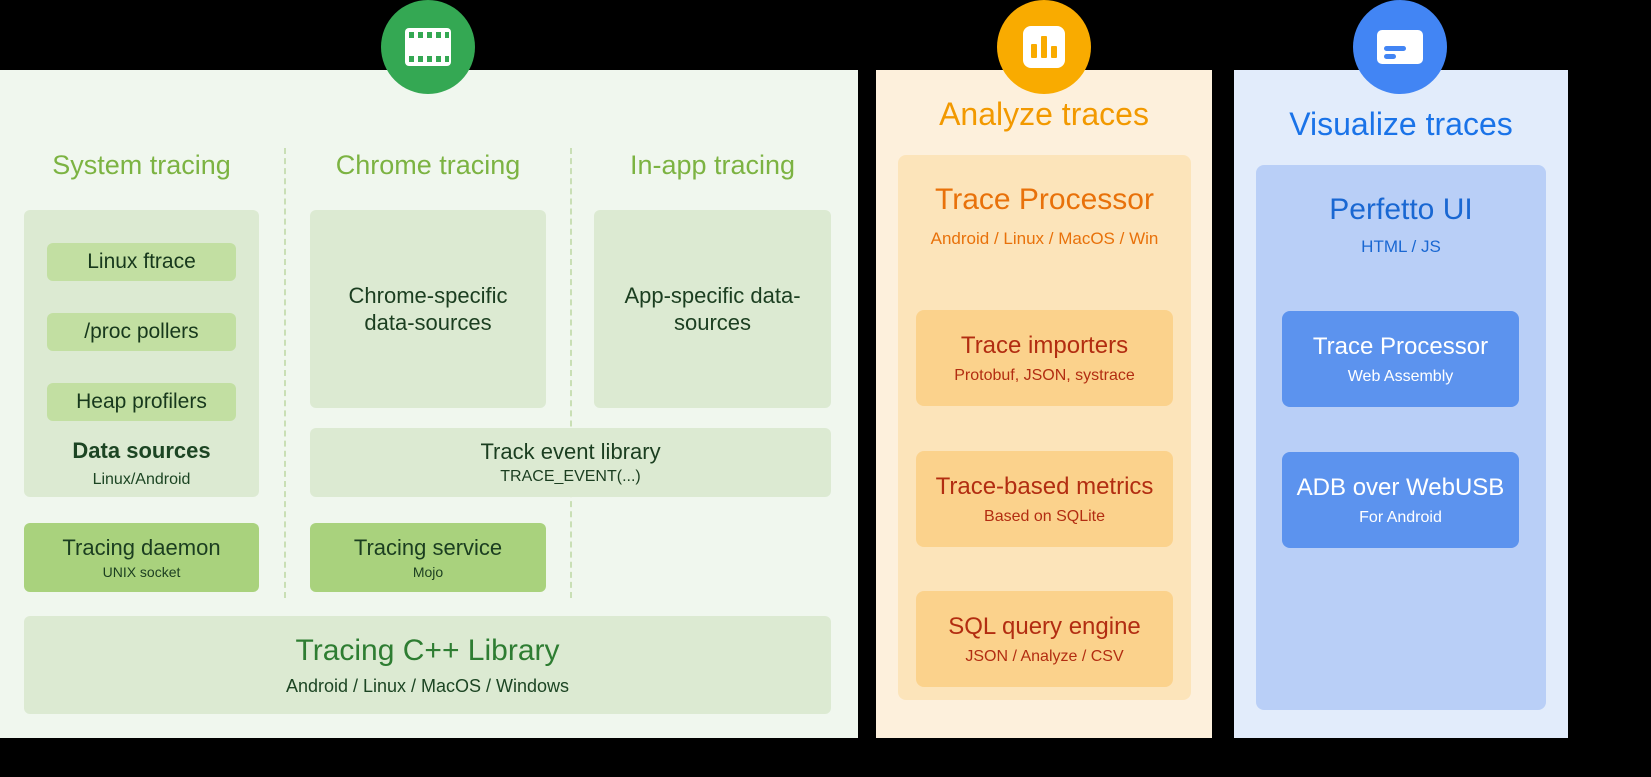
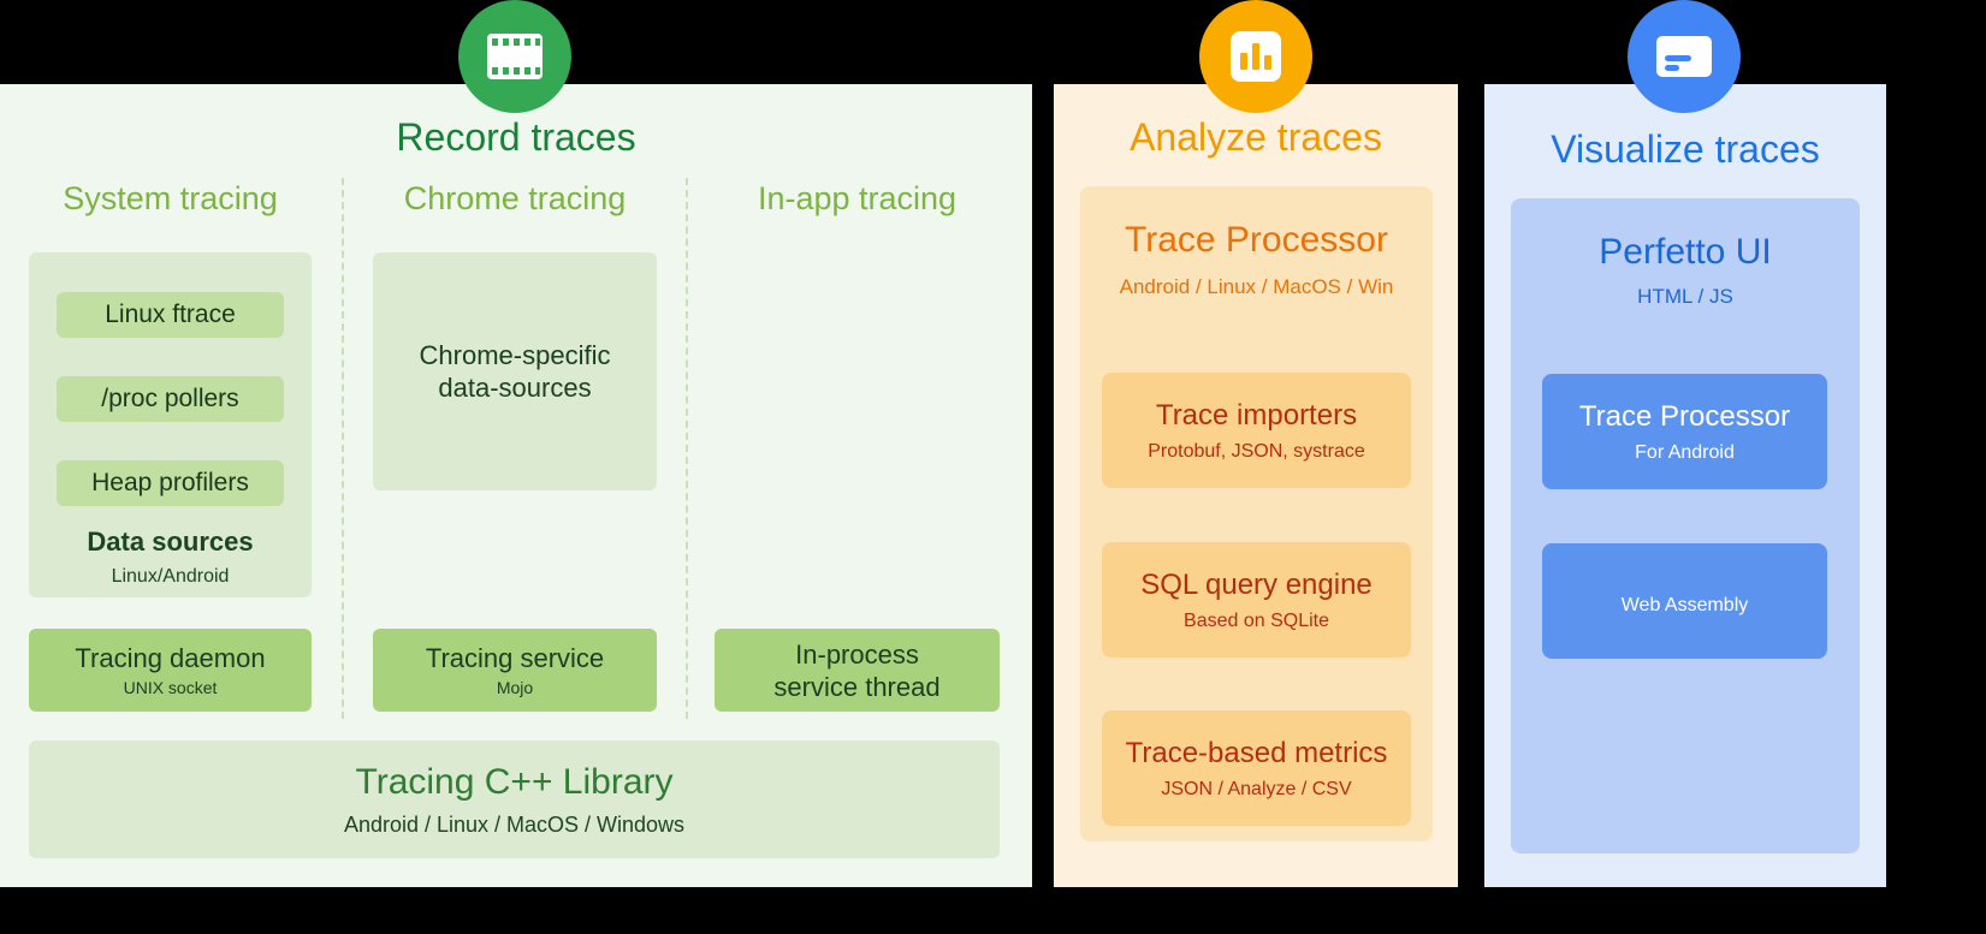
+ Record traces
  System tracing
  Chrome tracing
  In-app tracing
  Linux ftrace
  /proc pollers
  Heap profilers
  Data sources
  Linux/Android
  Tracing daemon
  UNIX socket
  Chrome-specific data-sources
- App-specific data-sources
- Track event library
- TRACE_EVENT(...)
  Tracing service
  Mojo
+ In-process service thread
  Tracing C++ Library
  Android / Linux / MacOS / Windows
  Analyze traces
  Trace Processor
  Android / Linux / MacOS / Win
  Trace importers
  Protobuf, JSON, systrace
- Trace-based metrics
+ SQL query engine
  Based on SQLite
- SQL query engine
+ Trace-based metrics
  JSON / Analyze / CSV
  Visualize traces
  Perfetto UI
  HTML / JS
  Trace Processor
- Web Assembly
+ For Android
- ADB over WebUSB
- For Android
+ Web Assembly
